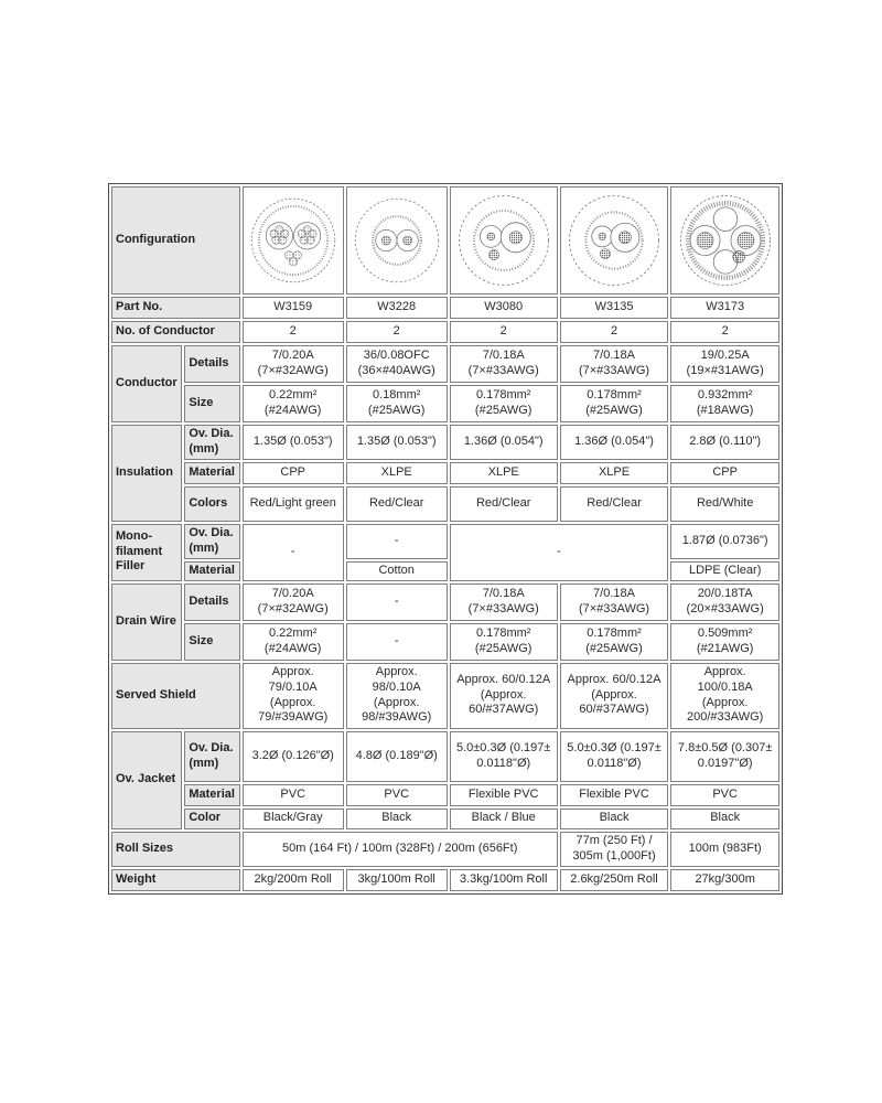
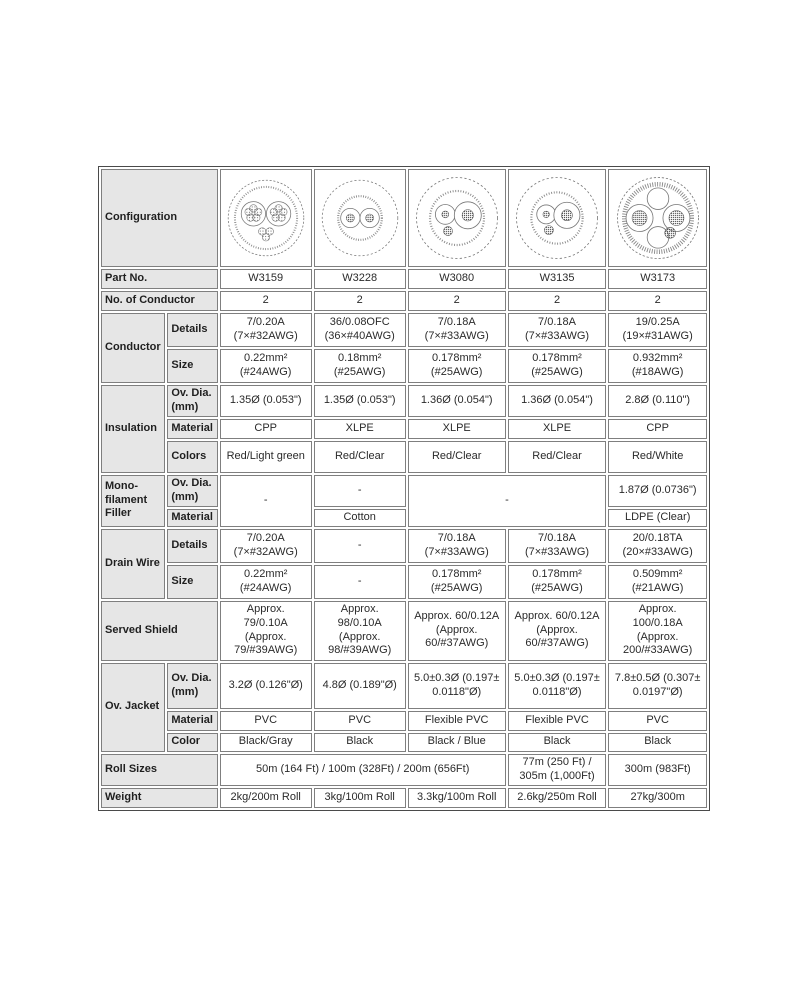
  Configuration
  Part No.	W3159	W3228	W3080	W3135	W3173
  No. of Conductor	2	2	2	2	2
  Conductor	Details	7/0.20A (7×#32AWG)	36/0.08OFC (36×#40AWG)	7/0.18A (7×#33AWG)	7/0.18A (7×#33AWG)	19/0.25A (19×#31AWG)
  Size	0.22mm² (#24AWG)	0.18mm² (#25AWG)	0.178mm² (#25AWG)	0.178mm² (#25AWG)	0.932mm² (#18AWG)
  Insulation	Ov. Dia. (mm)	1.35Ø (0.053")	1.35Ø (0.053")	1.36Ø (0.054")	1.36Ø (0.054")	2.8Ø (0.110")
  Material	CPP	XLPE	XLPE	XLPE	CPP
  Colors	Red/Light green	Red/Clear	Red/Clear	Red/Clear	Red/White
  Mono-filament Filler	Ov. Dia. (mm)	-	-	-	1.87Ø (0.0736")
  Material	Cotton	LDPE (Clear)
  Drain Wire	Details	7/0.20A (7×#32AWG)	-	7/0.18A (7×#33AWG)	7/0.18A (7×#33AWG)	20/0.18TA (20×#33AWG)
  Size	0.22mm² (#24AWG)	-	0.178mm² (#25AWG)	0.178mm² (#25AWG)	0.509mm² (#21AWG)
  Served Shield	Approx. 79/0.10A (Approx. 79/#39AWG)	Approx. 98/0.10A (Approx. 98/#39AWG)	Approx. 60/0.12A (Approx. 60/#37AWG)	Approx. 60/0.12A (Approx. 60/#37AWG)	Approx. 100/0.18A (Approx. 200/#33AWG)
  Ov. Jacket	Ov. Dia. (mm)	3.2Ø (0.126"Ø)	4.8Ø (0.189"Ø)	5.0±0.3Ø (0.197± 0.0118"Ø)	5.0±0.3Ø (0.197± 0.0118"Ø)	7.8±0.5Ø (0.307± 0.0197"Ø)
  Material	PVC	PVC	Flexible PVC	Flexible PVC	PVC
  Color	Black/Gray	Black	Black / Blue	Black	Black
- Roll Sizes	50m (164 Ft) / 100m (328Ft) / 200m (656Ft)	77m (250 Ft) / 305m (1,000Ft)	100m (983Ft)
+ Roll Sizes	50m (164 Ft) / 100m (328Ft) / 200m (656Ft)	77m (250 Ft) / 305m (1,000Ft)	300m (983Ft)
  Weight	2kg/200m Roll	3kg/100m Roll	3.3kg/100m Roll	2.6kg/250m Roll	27kg/300m
